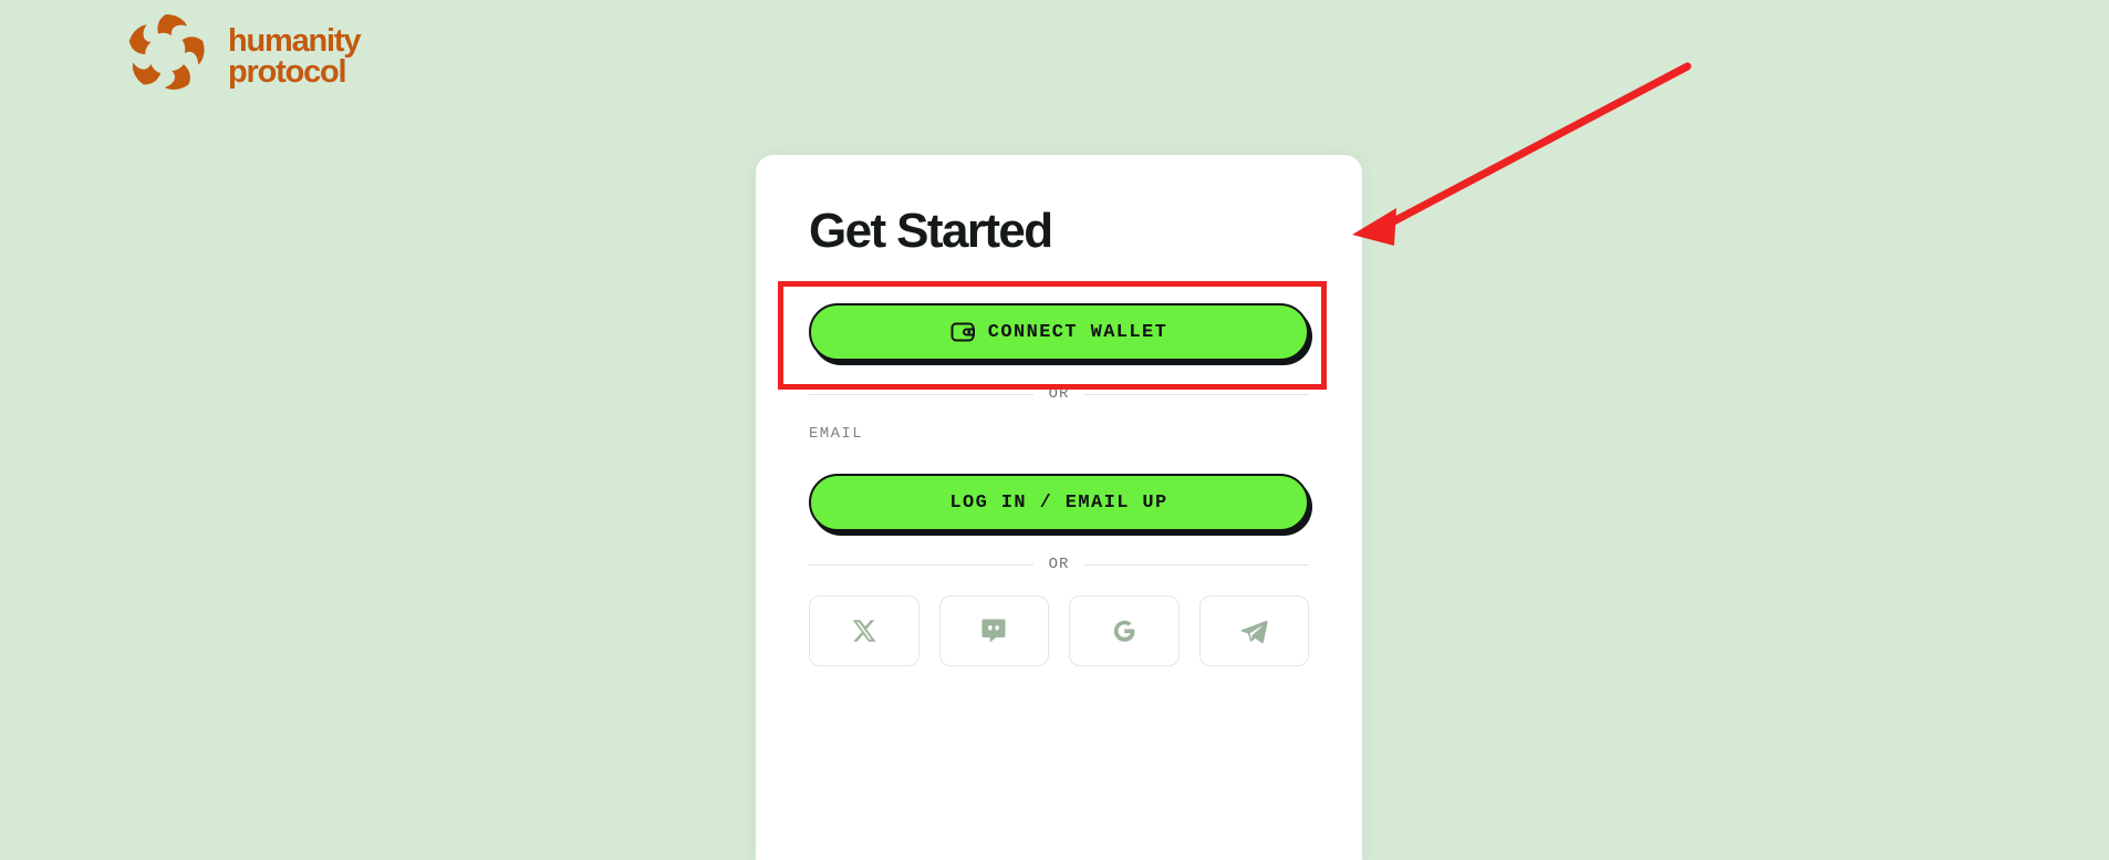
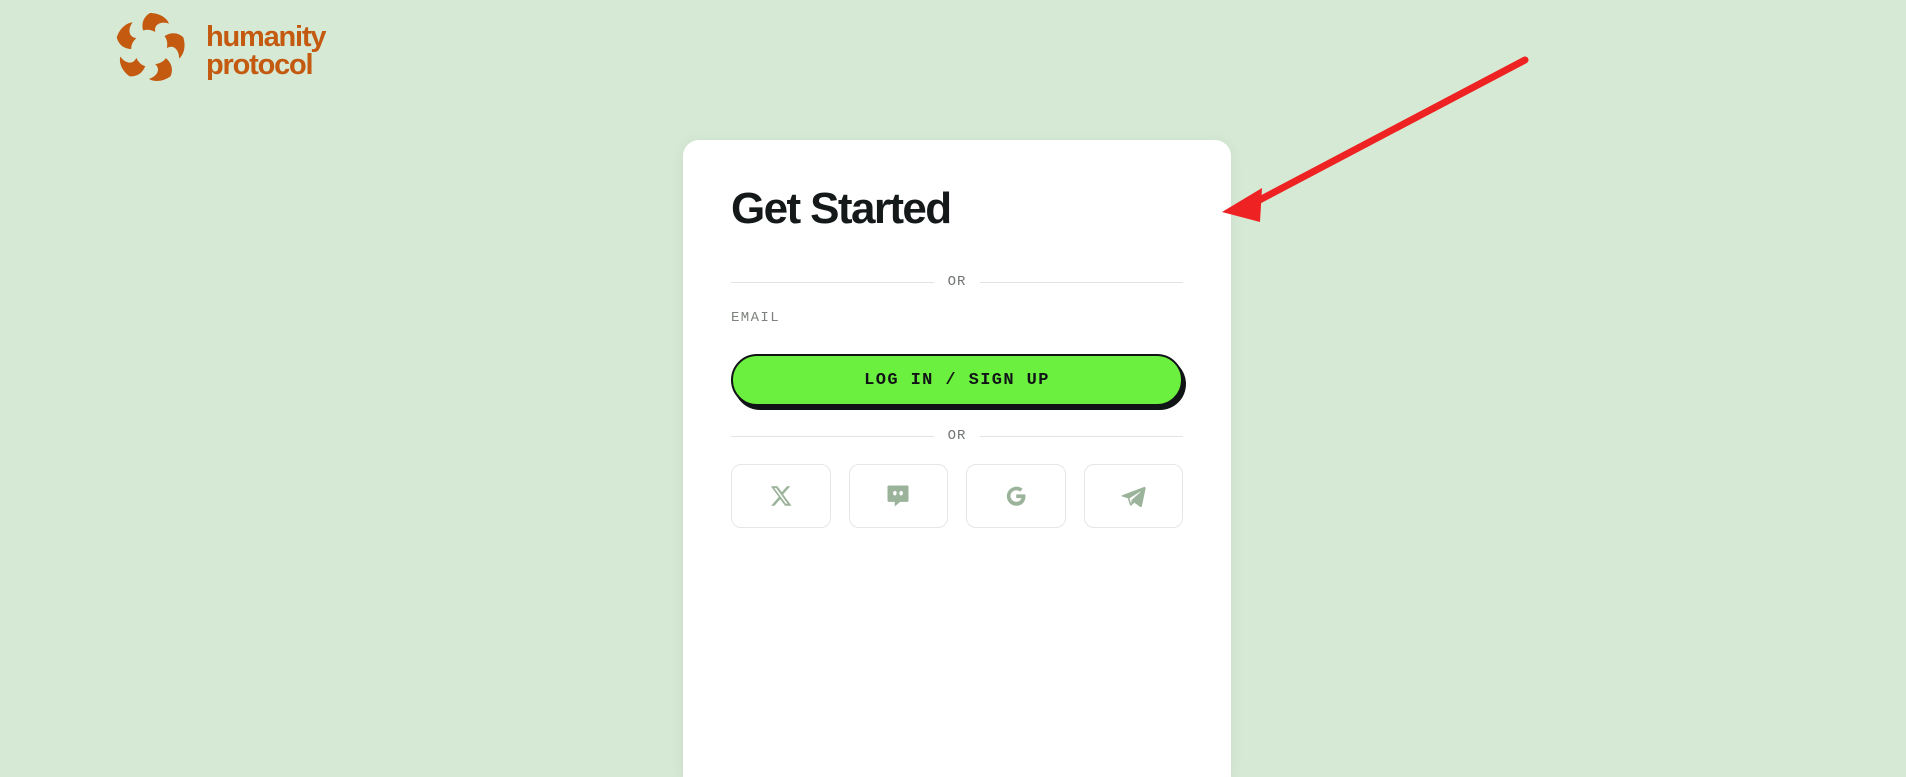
  humanity
  protocol
  Get Started
- CONNECT WALLET
  OR
  EMAIL
- LOG IN / EMAIL UP
+ LOG IN / SIGN UP
  OR
